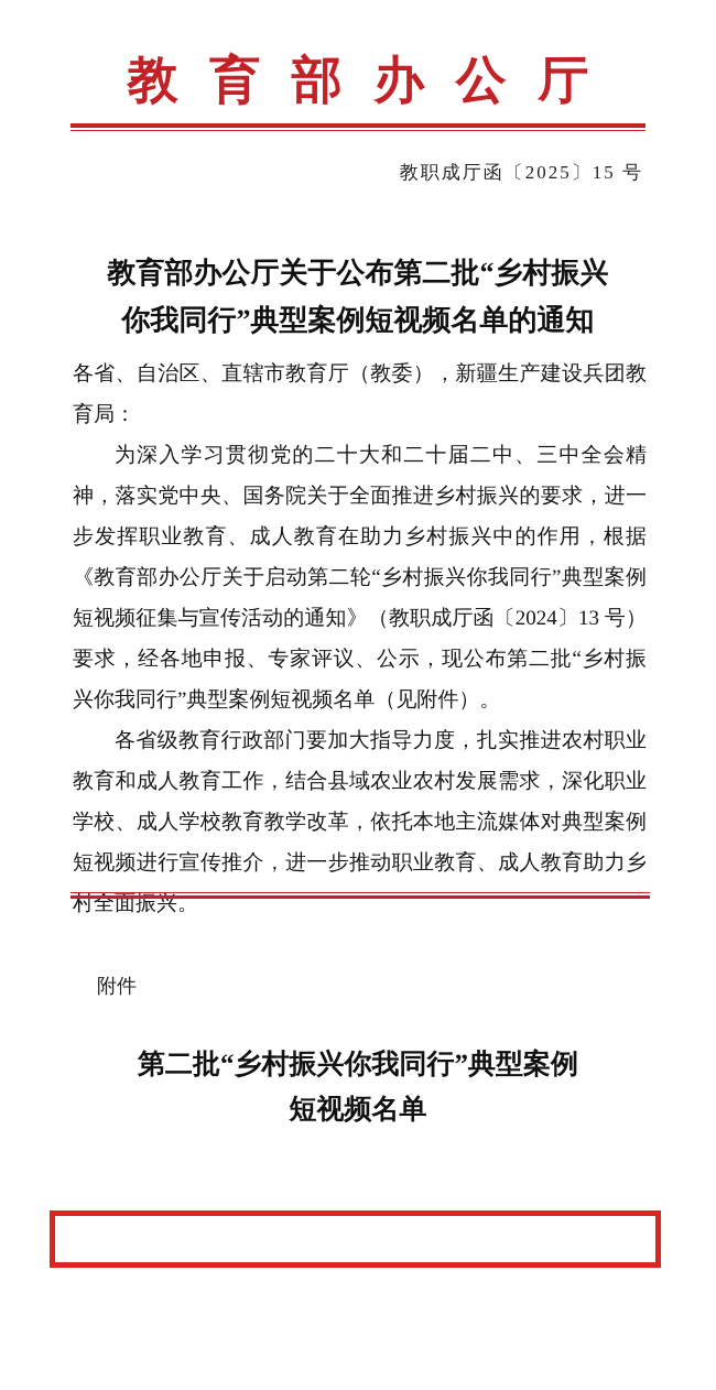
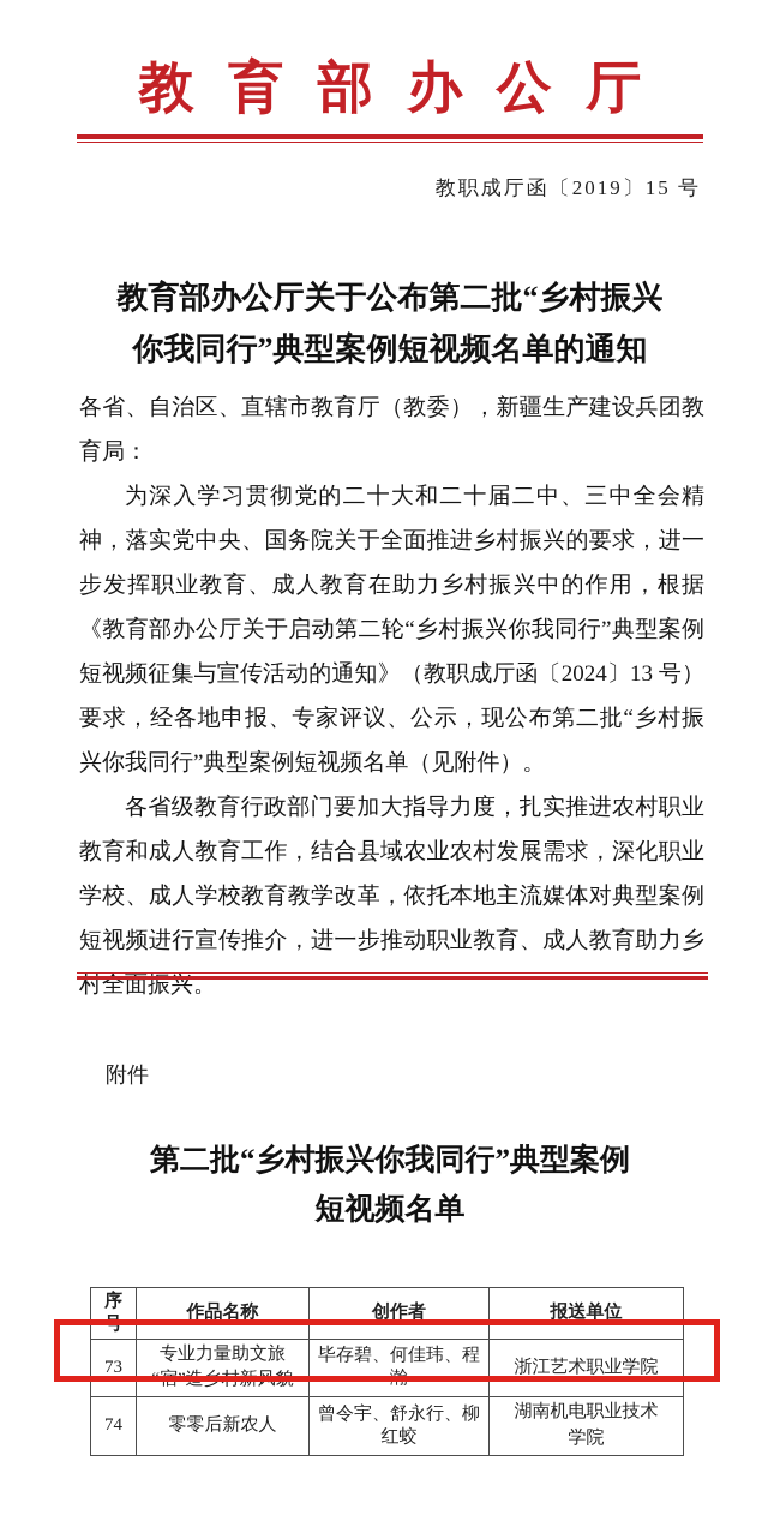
  教育部办公厅
- 教职成厅函〔2025〕15 号
+ 教职成厅函〔2019〕15 号
  教育部办公厅关于公布第二批“乡村振兴
  你我同行”典型案例短视频名单的通知
  各省、自治区、直辖市教育厅（教委），新疆生产建设兵团教育局：
  为深入学习贯彻党的二十大和二十届二中、三中全会精神，落实党中央、国务院关于全面推进乡村振兴的要求，进一步发挥职业教育、成人教育在助力乡村振兴中的作用，根据《教育部办公厅关于启动第二轮“乡村振兴你我同行”典型案例短视频征集与宣传活动的通知》（教职成厅函〔2024〕13 号）要求，经各地申报、专家评议、公示，现公布第二批“乡村振兴你我同行”典型案例短视频名单（见附件）。
  各省级教育行政部门要加大指导力度，扎实推进农村职业教育和成人教育工作，结合县域农业农村发展需求，深化职业学校、成人学校教育教学改革，依托本地主流媒体对典型案例短视频进行宣传推介，进一步推动职业教育、成人教育助力乡村全面振兴。
  附件
  第二批“乡村振兴你我同行”典型案例
  短视频名单
+ 序号	作品名称	创作者	报送单位
+ 73	专业力量助文旅 “宿”造乡村新风貌	毕存碧、何佳玮、程瀚	浙江艺术职业学院
+ 74	零零后新农人	曾令宇、舒永行、柳红蛟	湖南机电职业技术 学院
